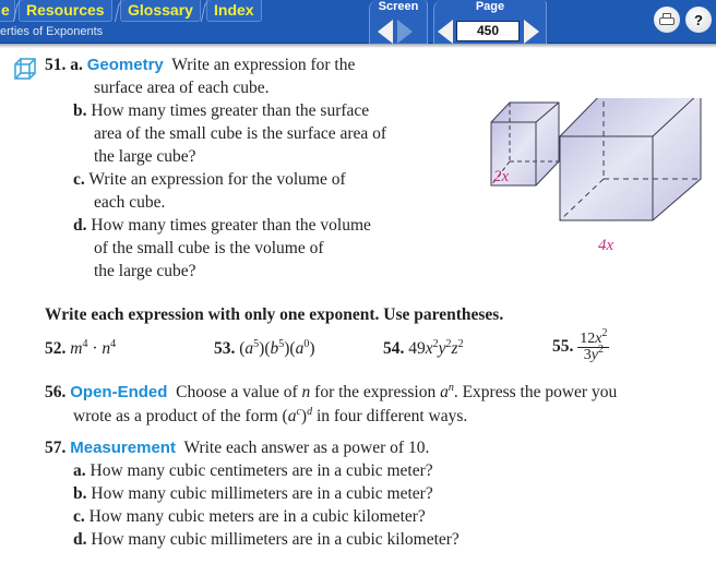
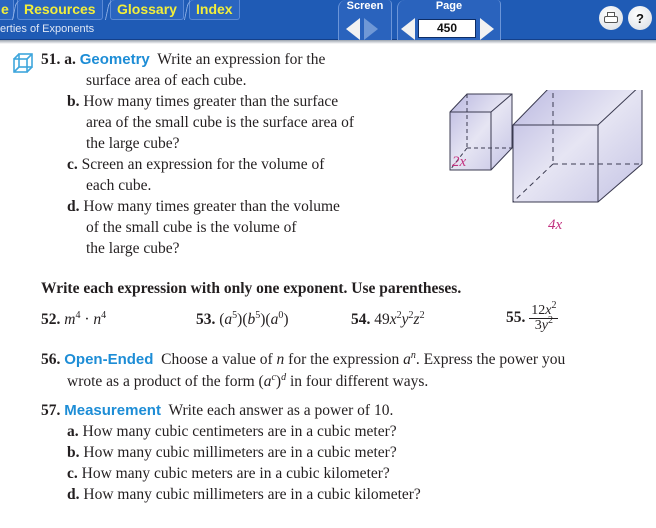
  e
  Resources
  Glossary
  Index
  erties of Exponents
  Screen
  Page
  450
  ?
  51. a. Geometry Write an expression for the
  surface area of each cube.
  b. How many times greater than the surface
  area of the small cube is the surface area of
  the large cube?
- c. Write an expression for the volume of
+ c. Screen an expression for the volume of
  each cube.
  d. How many times greater than the volume
  of the small cube is the volume of
  the large cube?
  2x
  4x
  Write each expression with only one exponent. Use parentheses.
  52. m4 · n4
  53. (a5)(b5)(a0)
  54. 49x2y2z2
  55.
  12x2
  3y2
  56. Open-Ended Choose a value of n for the expression an. Express the power you
  wrote as a product of the form (ac)d in four different ways.
  57. Measurement Write each answer as a power of 10.
  a. How many cubic centimeters are in a cubic meter?
  b. How many cubic millimeters are in a cubic meter?
  c. How many cubic meters are in a cubic kilometer?
  d. How many cubic millimeters are in a cubic kilometer?
